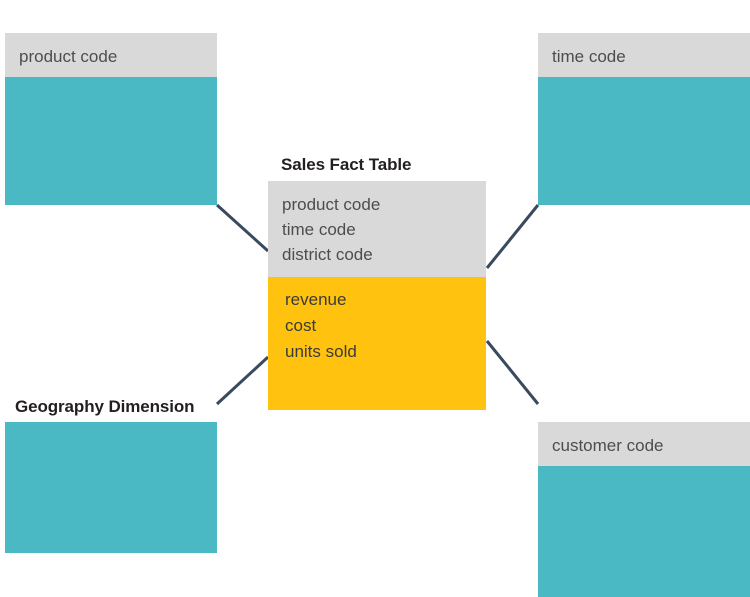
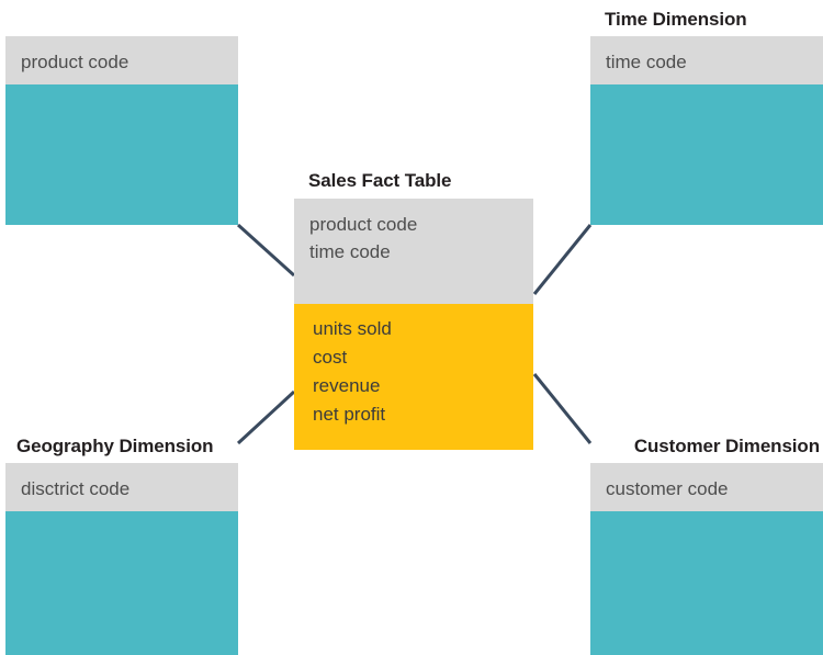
  product code
+ Time Dimension
  time code
  Sales Fact Table
  product code
  time code
- district code
- revenue
+ units sold
  cost
- units sold
+ revenue
+ net profit
  Geography Dimension
+ disctrict code
+ Customer Dimension
  customer code
